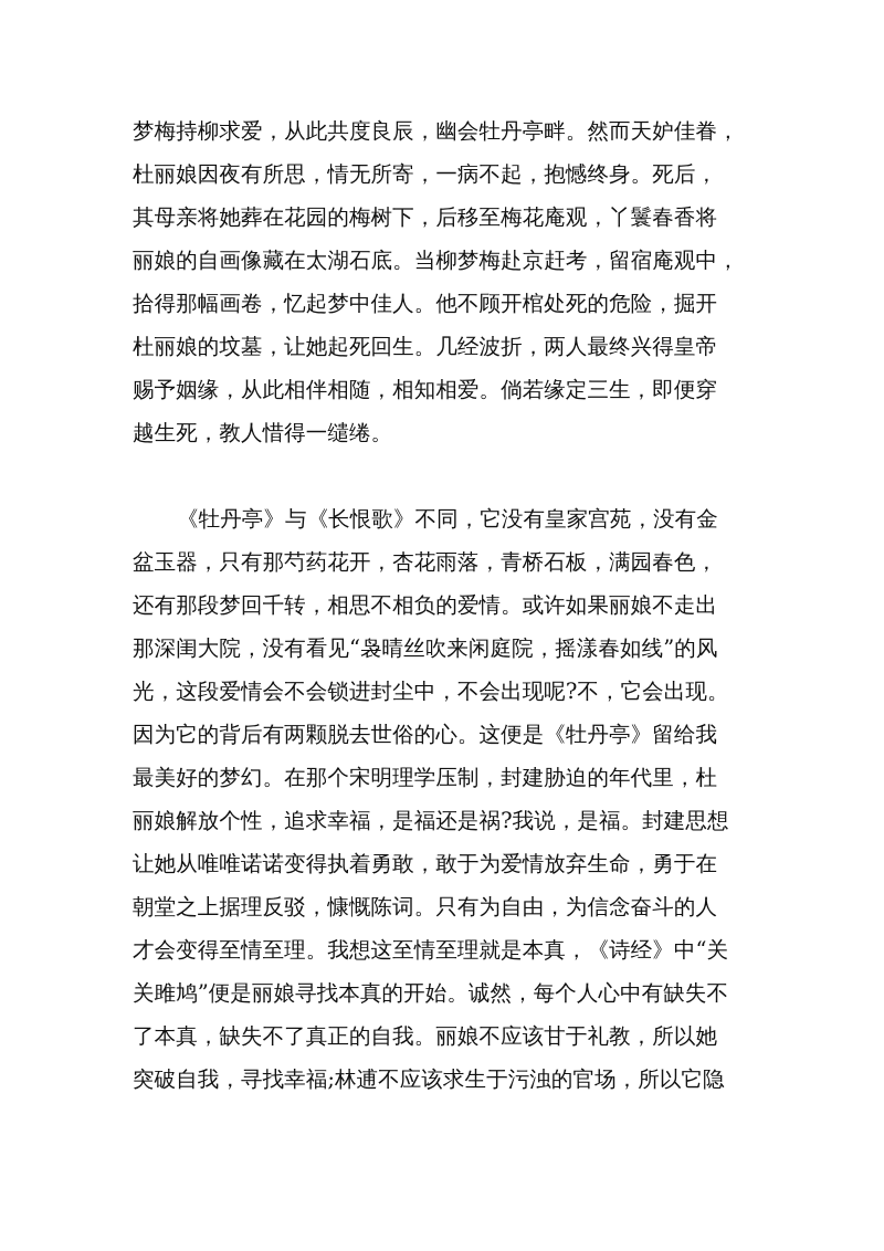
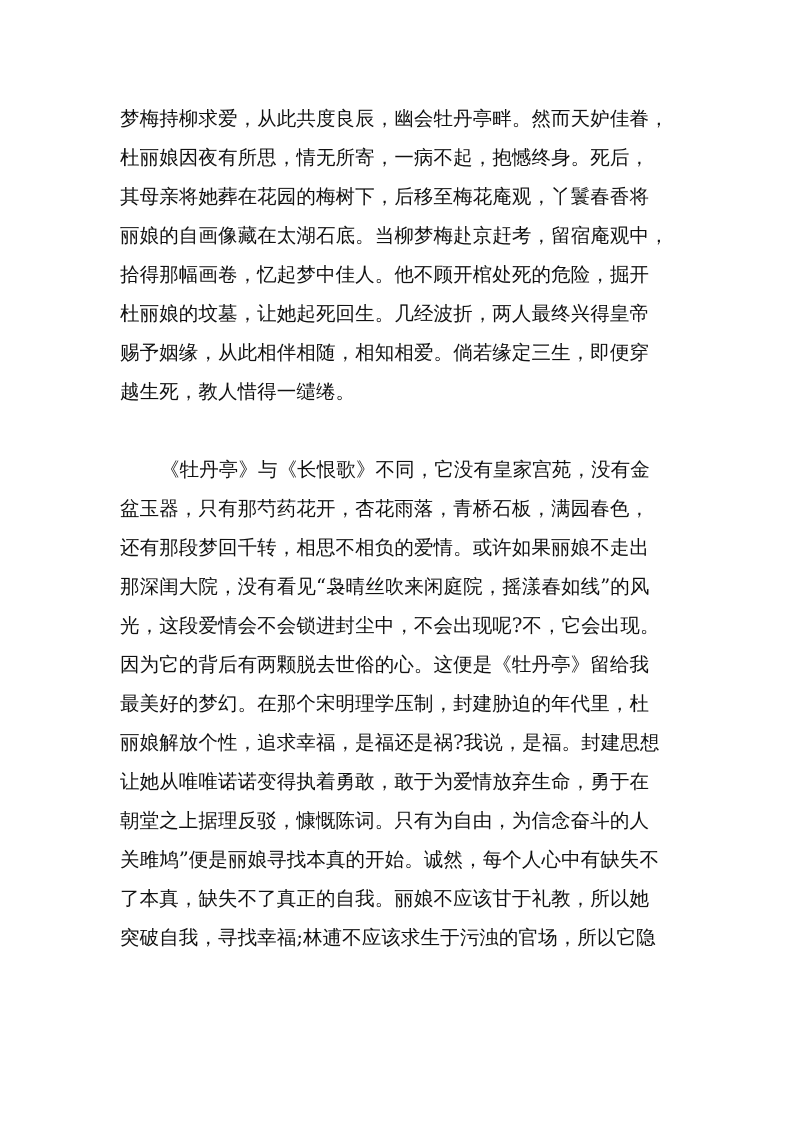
  梦梅持柳求爱，从此共度良辰，幽会牡丹亭畔。然而天妒佳眷，
  杜丽娘因夜有所思，情无所寄，一病不起，抱憾终身。死后，
  其母亲将她葬在花园的梅树下，后移至梅花庵观，丫鬟春香将
  丽娘的自画像藏在太湖石底。当柳梦梅赴京赶考，留宿庵观中，
  拾得那幅画卷，忆起梦中佳人。他不顾开棺处死的危险，掘开
  杜丽娘的坟墓，让她起死回生。几经波折，两人最终兴得皇帝
  赐予姻缘，从此相伴相随，相知相爱。倘若缘定三生，即便穿
  越生死，教人惜得一缱绻。
  《牡丹亭》与《长恨歌》不同，它没有皇家宫苑，没有金
  盆玉器，只有那芍药花开，杏花雨落，青桥石板，满园春色，
  还有那段梦回千转，相思不相负的爱情。或许如果丽娘不走出
  那深闺大院，没有看见“袅晴丝吹来闲庭院，摇漾春如线”的风
  光，这段爱情会不会锁进封尘中，不会出现呢?不，它会出现。
  因为它的背后有两颗脱去世俗的心。这便是《牡丹亭》留给我
  最美好的梦幻。在那个宋明理学压制，封建胁迫的年代里，杜
  丽娘解放个性，追求幸福，是福还是祸?我说，是福。封建思想
  让她从唯唯诺诺变得执着勇敢，敢于为爱情放弃生命，勇于在
  朝堂之上据理反驳，慷慨陈词。只有为自由，为信念奋斗的人
- 才会变得至情至理。我想这至情至理就是本真，《诗经》中“关
  关雎鸠”便是丽娘寻找本真的开始。诚然，每个人心中有缺失不
  了本真，缺失不了真正的自我。丽娘不应该甘于礼教，所以她
  突破自我，寻找幸福;林逋不应该求生于污浊的官场，所以它隐
